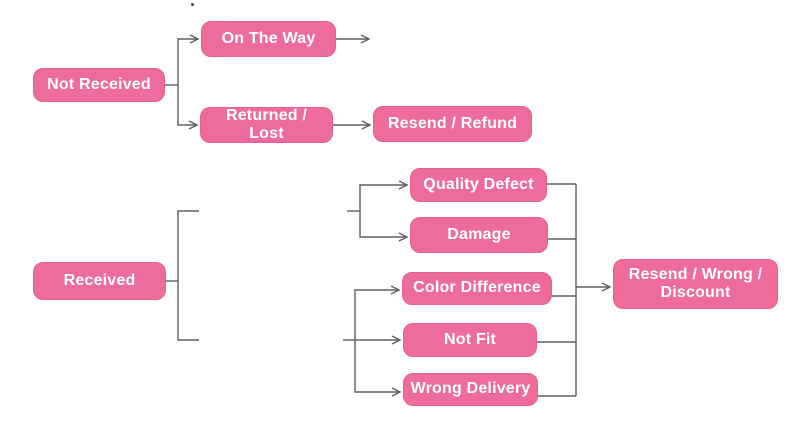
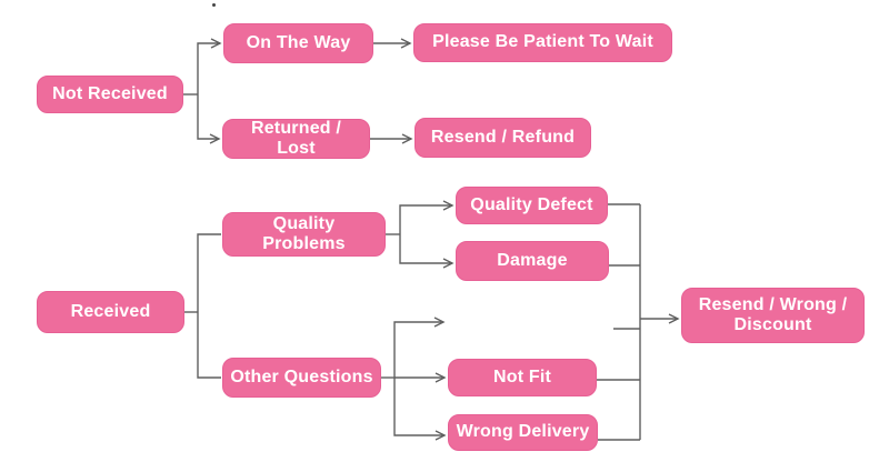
  Not Received
  On The Way
+ Please Be Patient To Wait
  Returned / Lost
  Resend / Refund
  Received
+ Quality Problems
+ Other Questions
  Quality Defect
  Damage
- Color Difference
  Not Fit
  Wrong Delivery
  Resend / Wrong / Discount
